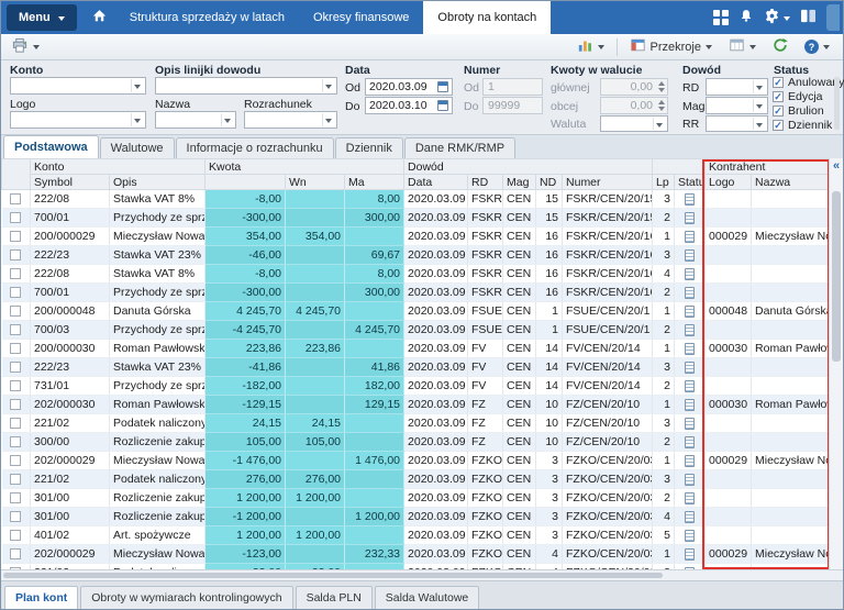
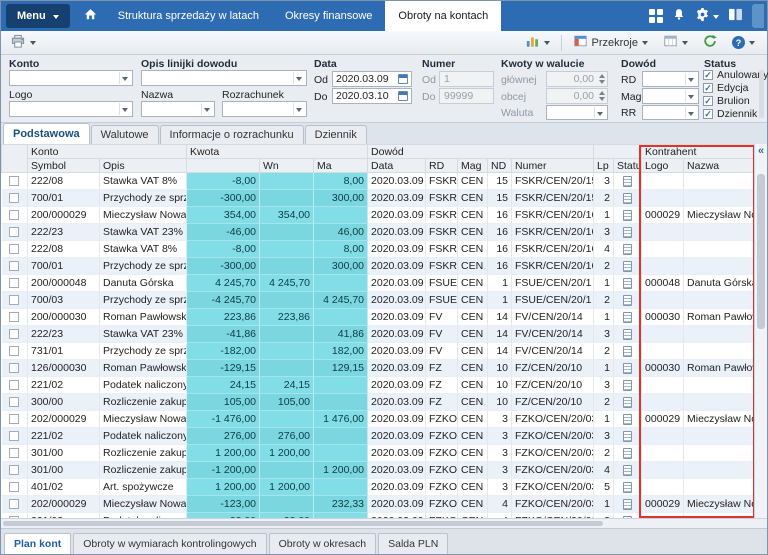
  Menu
  Struktura sprzedaży w latach
  Okresy finansowe
  Obroty na kontach
  Przekroje
  ?
  Konto
  Logo
  Opis linijki dowodu
  Nazwa
  Rozrachunek
  Data
  Od
  2020.03.09
  Do
  2020.03.10
  Numer
  Od
  1
  Do
  99999
  Kwoty w walucie
  głównej
  0,00
  obcej
  0,00
  Waluta
  Dowód
  RD
  Mag
  RR
  Status
  ✓
  Anuloway
  ✓
  Edycja
  ✓
  Brulion
  ✓
  Dziennik
  Podstawowa
  Walutowe
  Informacje o rozrachunku
  Dziennik
- Dane RMK/RMP
  	Konto	Kwota	Dowód		Kontrahent
  Symbol	Opis		Wn	Ma	Data	RD	Mag	ND	Numer	Lp	Statu	Logo	Nazwa
  	222/08	Stawka VAT 8%	-8,00		8,00	2020.03.09	FSKR	CEN	15	FSKR/CEN/20/1	3
  	700/01	Przychody ze spr	-300,00		300,00	2020.03.09	FSKR	CEN	15	FSKR/CEN/20/1	2
  	200/000029	Mieczysław Nowa	354,00	354,00		2020.03.09	FSKR	CEN	16	FSKR/CEN/20/1	1		000029	Mieczysław N
- 	222/23	Stawka VAT 23%	-46,00		69,67	2020.03.09	FSKR	CEN	16	FSKR/CEN/20/1	3
+ 	222/23	Stawka VAT 23%	-46,00		46,00	2020.03.09	FSKR	CEN	16	FSKR/CEN/20/1	3
  	222/08	Stawka VAT 8%	-8,00		8,00	2020.03.09	FSKR	CEN	16	FSKR/CEN/20/1	4
  	700/01	Przychody ze spr	-300,00		300,00	2020.03.09	FSKR	CEN	16	FSKR/CEN/20/1	2
  	200/000048	Danuta Górska	4 245,70	4 245,70		2020.03.09	FSUE	CEN	1	FSUE/CEN/20/1	1		000048	Danuta Górsk
  	700/03	Przychody ze spr	-4 245,70		4 245,70	2020.03.09	FSUE	CEN	1	FSUE/CEN/20/1	2
  	200/000030	Roman Pawłowsk	223,86	223,86		2020.03.09	FV	CEN	14	FV/CEN/20/14	1		000030	Roman Pawło
  	222/23	Stawka VAT 23%	-41,86		41,86	2020.03.09	FV	CEN	14	FV/CEN/20/14	3
  	731/01	Przychody ze spr	-182,00		182,00	2020.03.09	FV	CEN	14	FV/CEN/20/14	2
- 	202/000030	Roman Pawłowsk	-129,15		129,15	2020.03.09	FZ	CEN	10	FZ/CEN/20/10	1		000030	Roman Pawło
+ 	126/000030	Roman Pawłowsk	-129,15		129,15	2020.03.09	FZ	CEN	10	FZ/CEN/20/10	1		000030	Roman Pawło
  	221/02	Podatek naliczony	24,15	24,15		2020.03.09	FZ	CEN	10	FZ/CEN/20/10	3
  	300/00	Rozliczenie zakup	105,00	105,00		2020.03.09	FZ	CEN	10	FZ/CEN/20/10	2
  	202/000029	Mieczysław Nowa	-1 476,00		1 476,00	2020.03.09	FZKO	CEN	3	FZKO/CEN/20/0	1		000029	Mieczysław N
  	221/02	Podatek naliczony	276,00	276,00		2020.03.09	FZKO	CEN	3	FZKO/CEN/20/0	3
  	301/00	Rozliczenie zakup	1 200,00	1 200,00		2020.03.09	FZKO	CEN	3	FZKO/CEN/20/0	2
  	301/00	Rozliczenie zakup	-1 200,00		1 200,00	2020.03.09	FZKO	CEN	3	FZKO/CEN/20/0	4
  	401/02	Art. spożywcze	1 200,00	1 200,00		2020.03.09	FZKO	CEN	3	FZKO/CEN/20/0	5
  	202/000029	Mieczysław Nowa	-123,00		232,33	2020.03.09	FZKO	CEN	4	FZKO/CEN/20/0	1		000029	Mieczysław N
  «
  Plan kont
  Obroty w wymiarach kontrolingowych
+ Obroty w okresach
  Salda PLN
- Salda Walutowe
